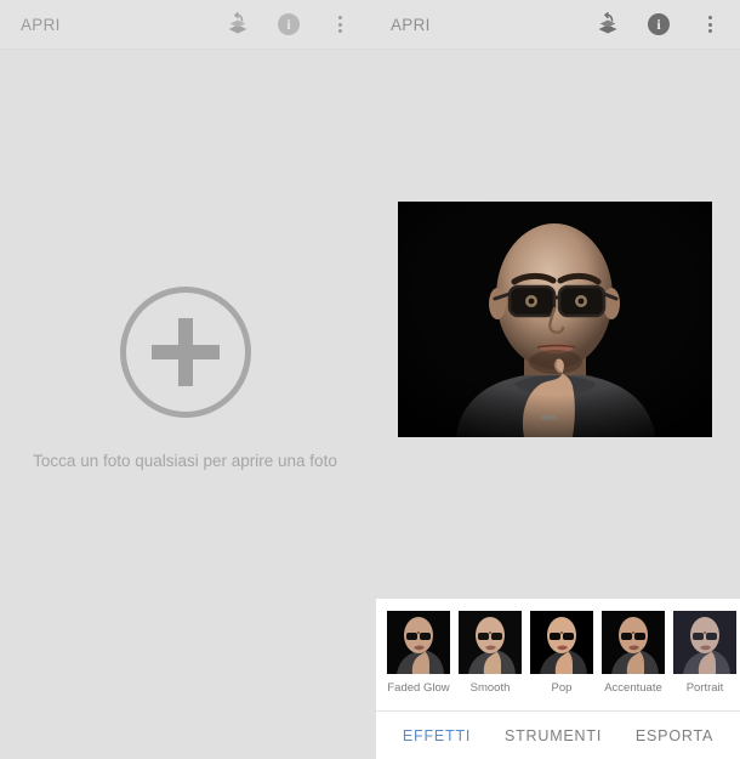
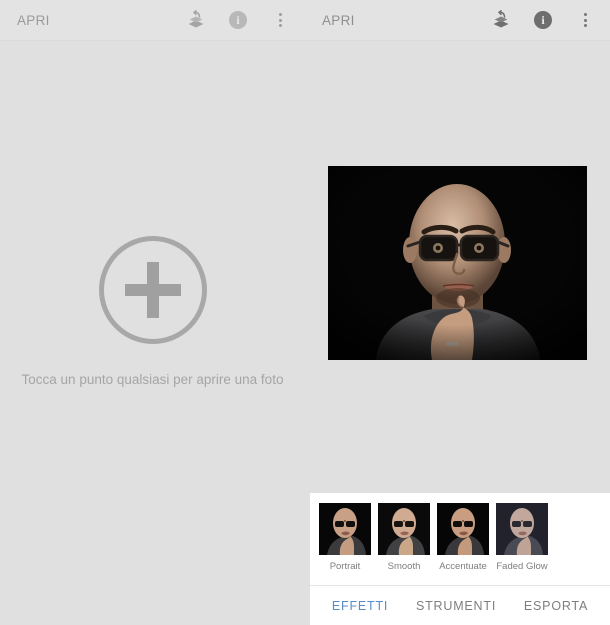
  APRI
  i
- Tocca un foto qualsiasi per aprire una foto
+ Tocca un punto qualsiasi per aprire una foto
  APRI
  i
- Faded Glow
+ Portrait
  Smooth
- Pop
  Accentuate
- Portrait
+ Faded Glow
  EFFETTI
  STRUMENTI
  ESPORTA
